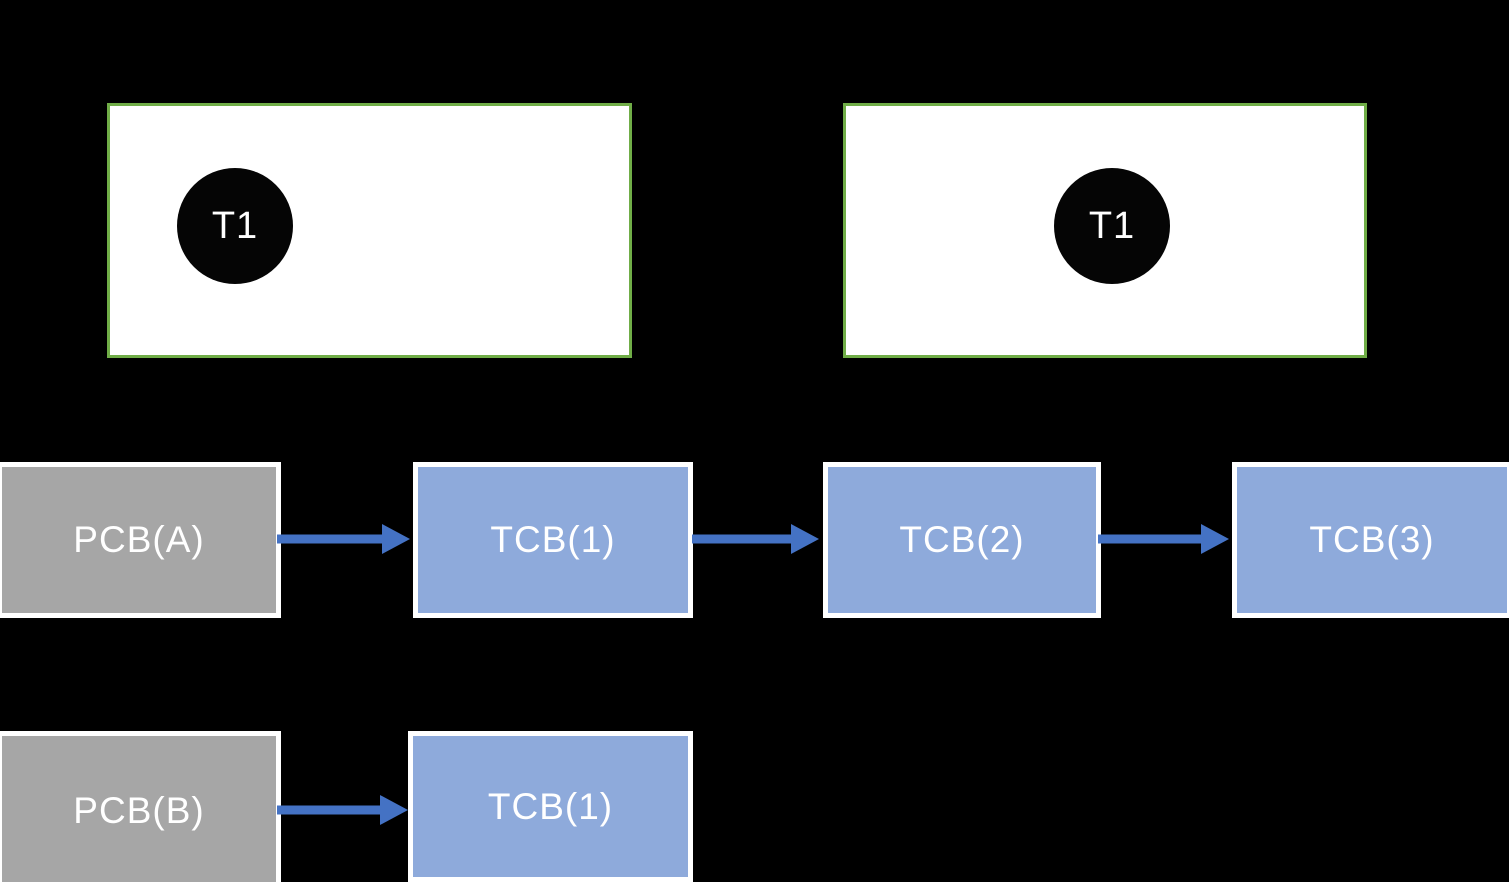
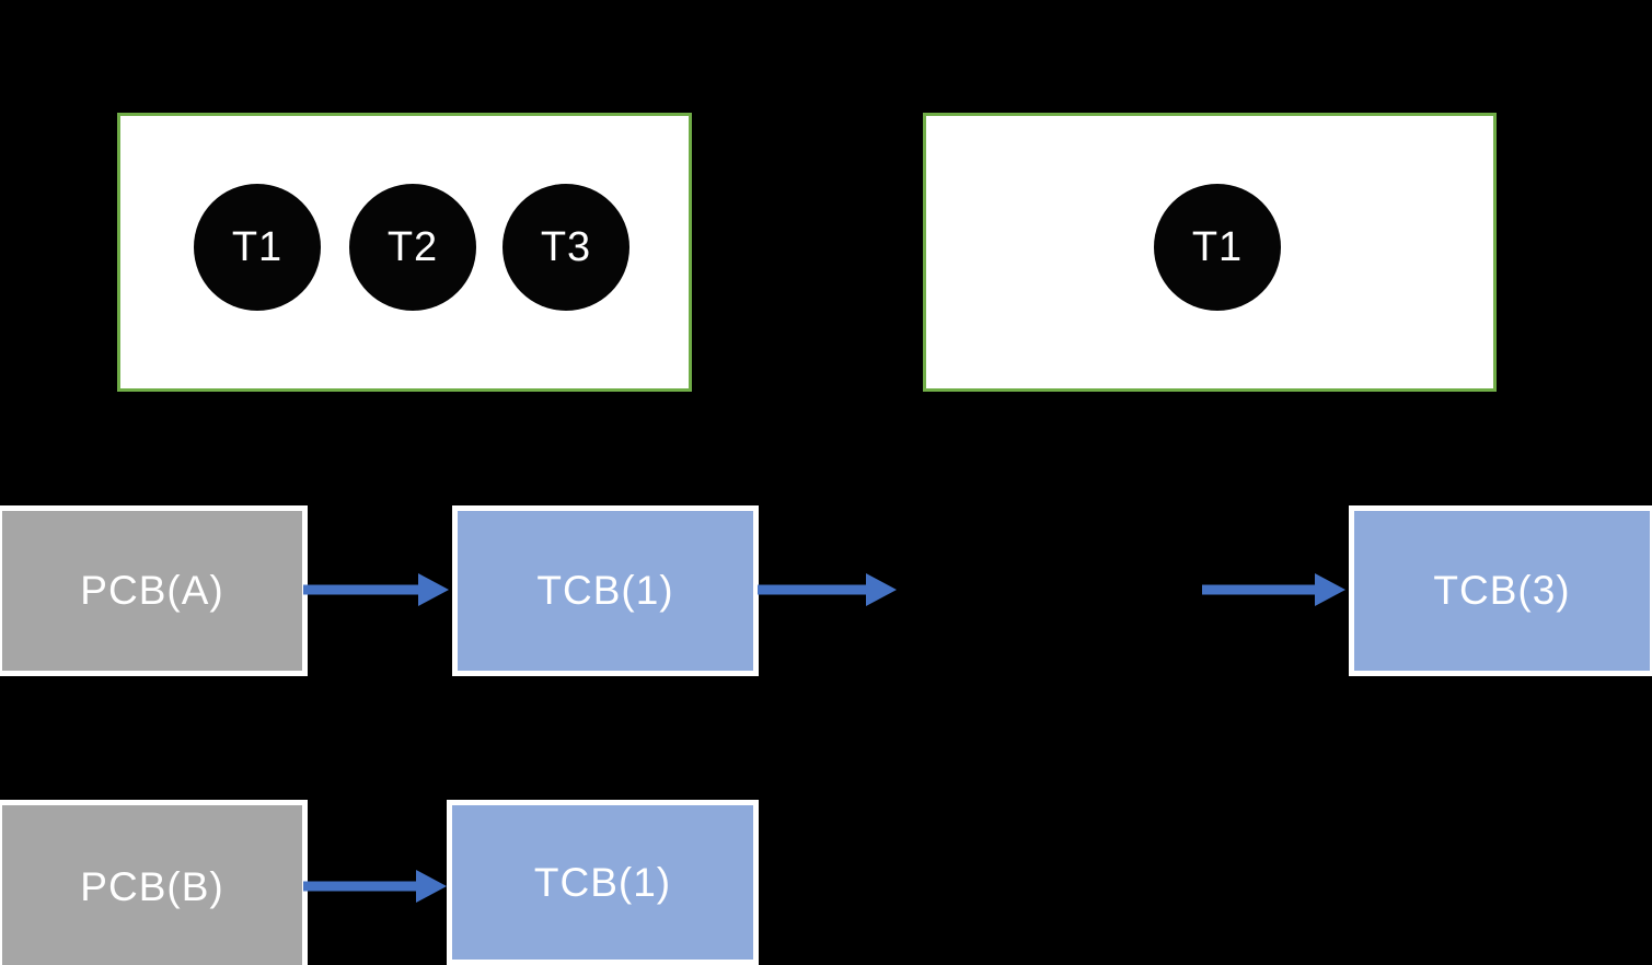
  T1
+ T2
+ T3
  T1
  PCB(A)
  TCB(1)
- TCB(2)
  TCB(3)
  PCB(B)
  TCB(1)
